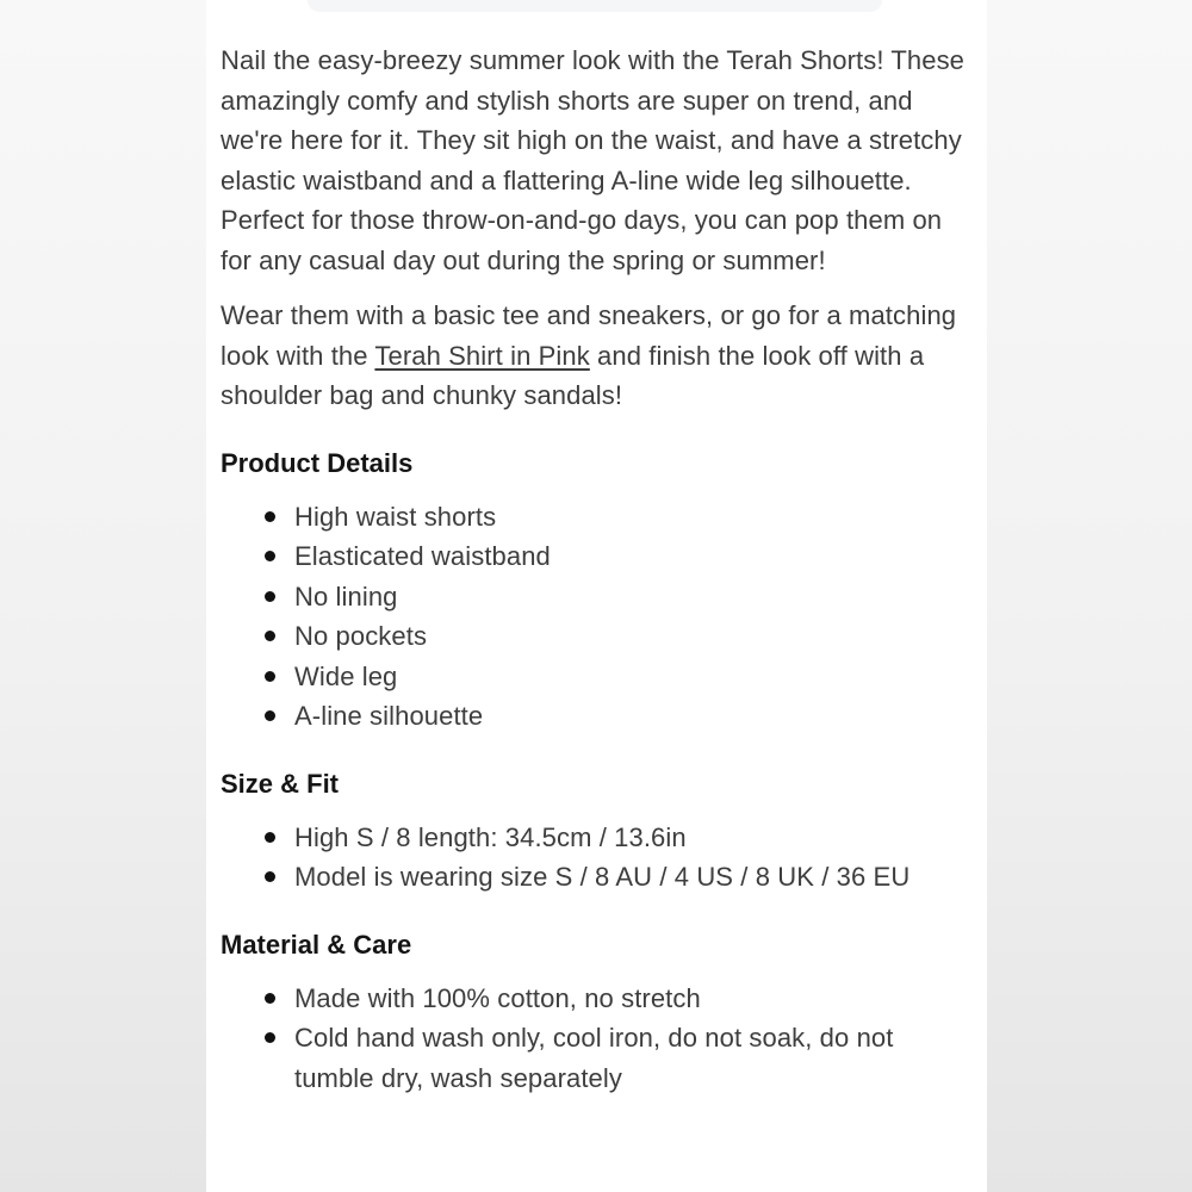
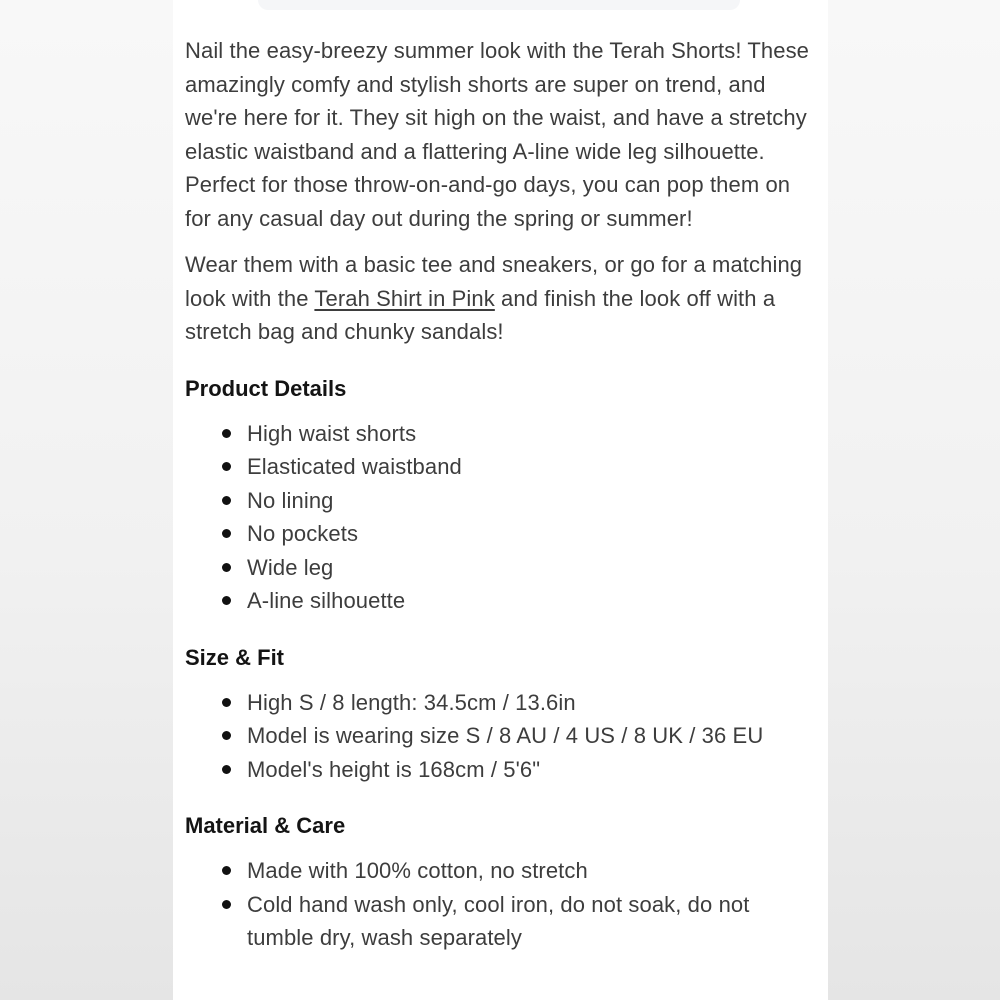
  Nail the easy-breezy summer look with the Terah Shorts! These amazingly comfy and stylish shorts are super on trend, and we're here for it. They sit high on the waist, and have a stretchy elastic waistband and a flattering A-line wide leg silhouette. Perfect for those throw-on-and-go days, you can pop them on for any casual day out during the spring or summer!
- Wear them with a basic tee and sneakers, or go for a matching look with the Terah Shirt in Pink and finish the look off with a shoulder bag and chunky sandals!
+ Wear them with a basic tee and sneakers, or go for a matching look with the Terah Shirt in Pink and finish the look off with a stretch bag and chunky sandals!
  Product Details
  High waist shorts
  Elasticated waistband
  No lining
  No pockets
  Wide leg
  A-line silhouette
  Size & Fit
  High S / 8 length: 34.5cm / 13.6in
  Model is wearing size S / 8 AU / 4 US / 8 UK / 36 EU
+ Model's height is 168cm / 5'6"
  Material & Care
  Made with 100% cotton, no stretch
  Cold hand wash only, cool iron, do not soak, do not tumble dry, wash separately
